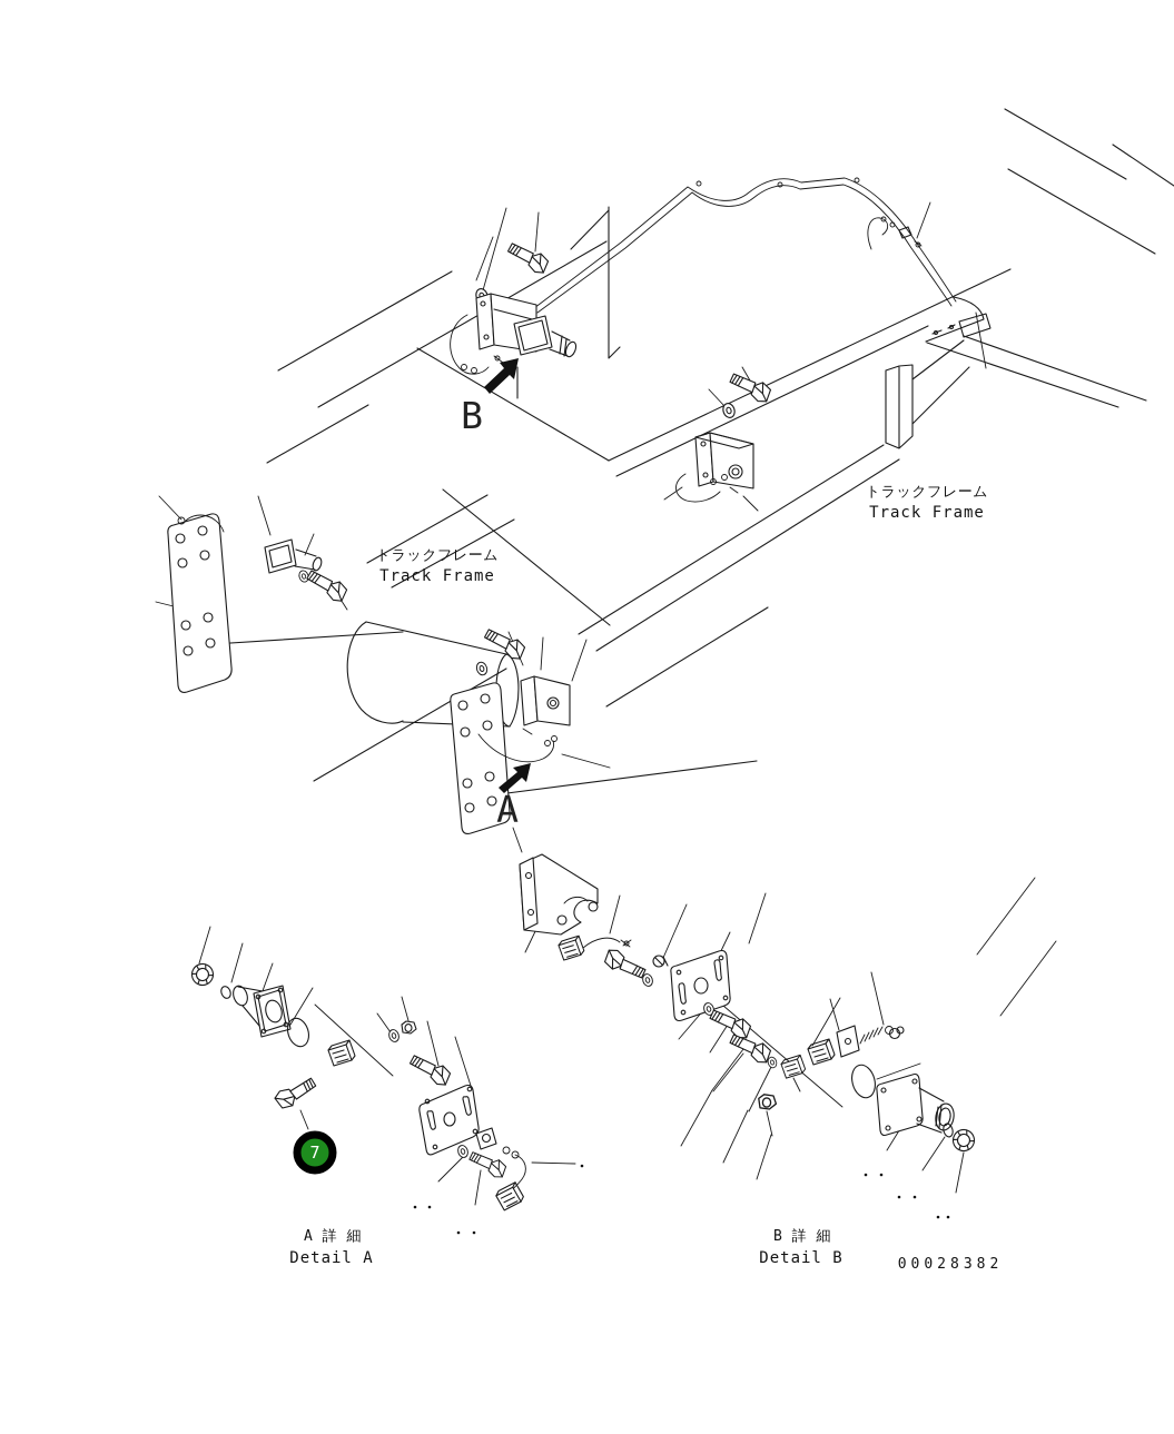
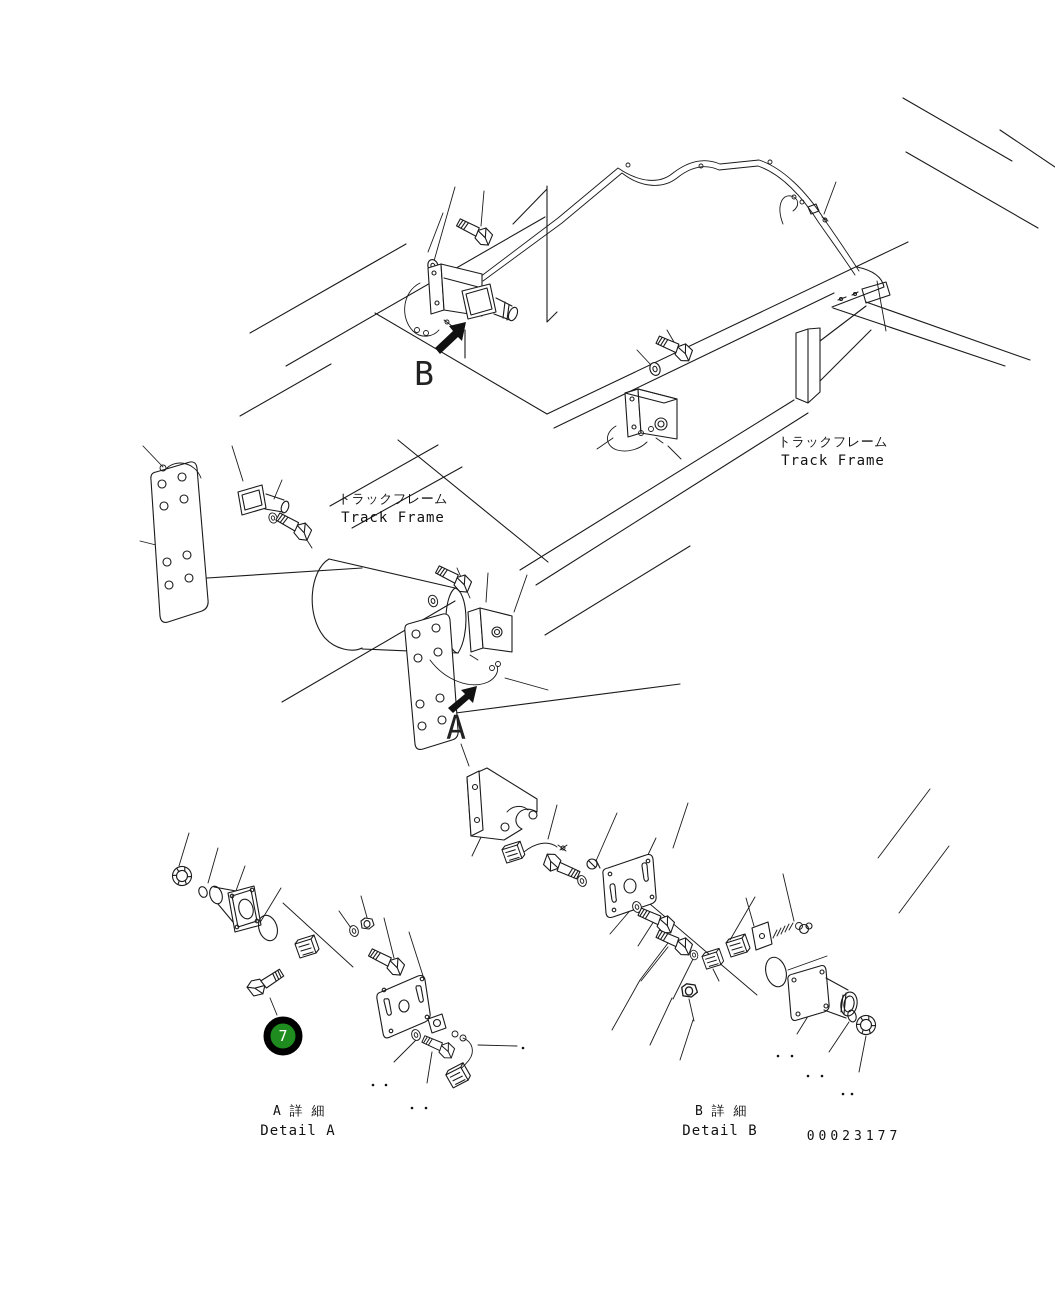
  B
  A
  トラックフレーム
  Track Frame
  トラックフレーム
  Track Frame
  7
  A 詳 細
  Detail A
  B 詳 細
  Detail B
- 00028382
+ 00023177
